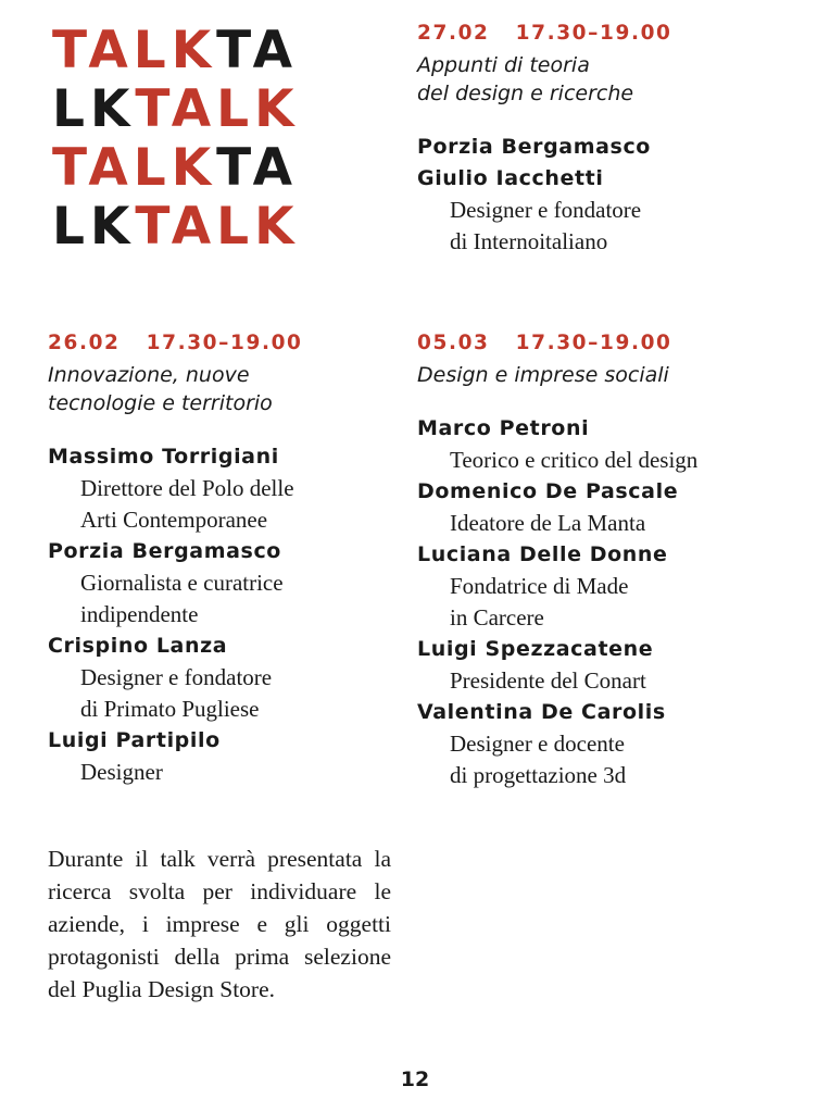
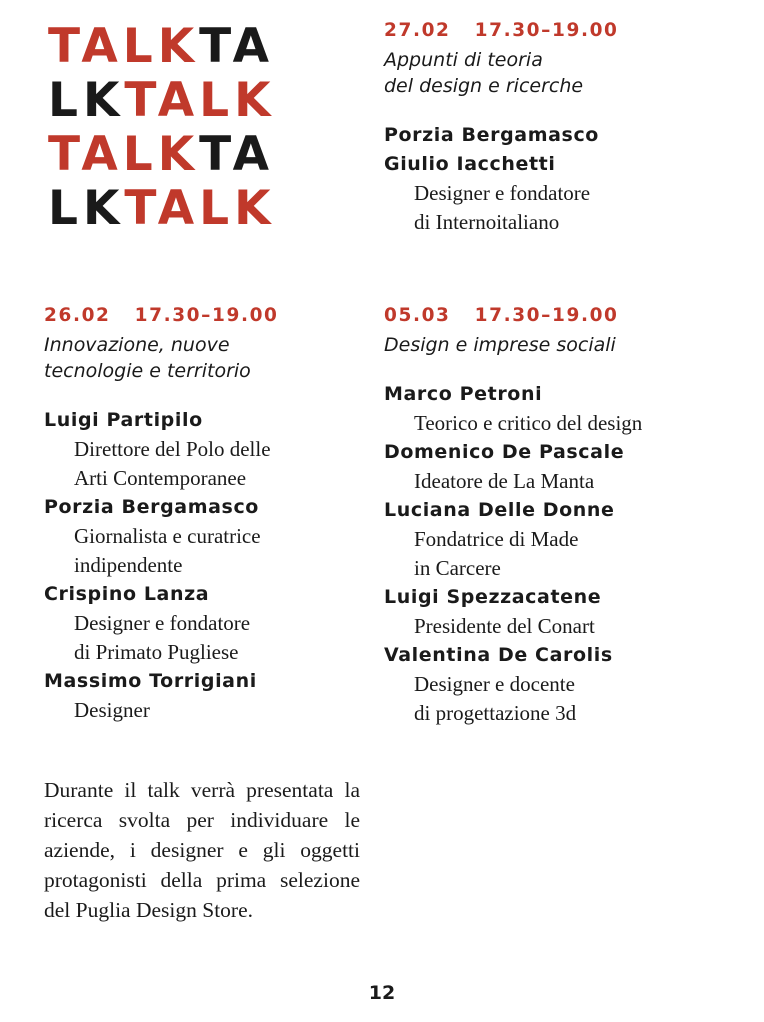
  TALKTA
  LKTALK
  TALKTA
  LKTALK
  27.02 17.30–19.00
  Appunti di teoria
  del design e ricerche
  Porzia Bergamasco
  Giulio Iacchetti
  Designer e fondatore
  di Internoitaliano
  26.02 17.30–19.00
  Innovazione, nuove
  tecnologie e territorio
- Massimo Torrigiani
+ Luigi Partipilo
  Direttore del Polo delle
  Arti Contemporanee
  Porzia Bergamasco
  Giornalista e curatrice
  indipendente
  Crispino Lanza
  Designer e fondatore
  di Primato Pugliese
- Luigi Partipilo
+ Massimo Torrigiani
  Designer
  05.03 17.30–19.00
  Design e imprese sociali
  Marco Petroni
  Teorico e critico del design
  Domenico De Pascale
  Ideatore de La Manta
  Luciana Delle Donne
  Fondatrice di Made
  in Carcere
  Luigi Spezzacatene
  Presidente del Conart
  Valentina De Carolis
  Designer e docente
  di progettazione 3d
- Durante il talk verrà presentata la ricerca svolta per individuare le aziende, i imprese e gli oggetti protagonisti della prima selezione del Puglia Design Store.
+ Durante il talk verrà presentata la ricerca svolta per individuare le aziende, i designer e gli oggetti protagonisti della prima selezione del Puglia Design Store.
  12
